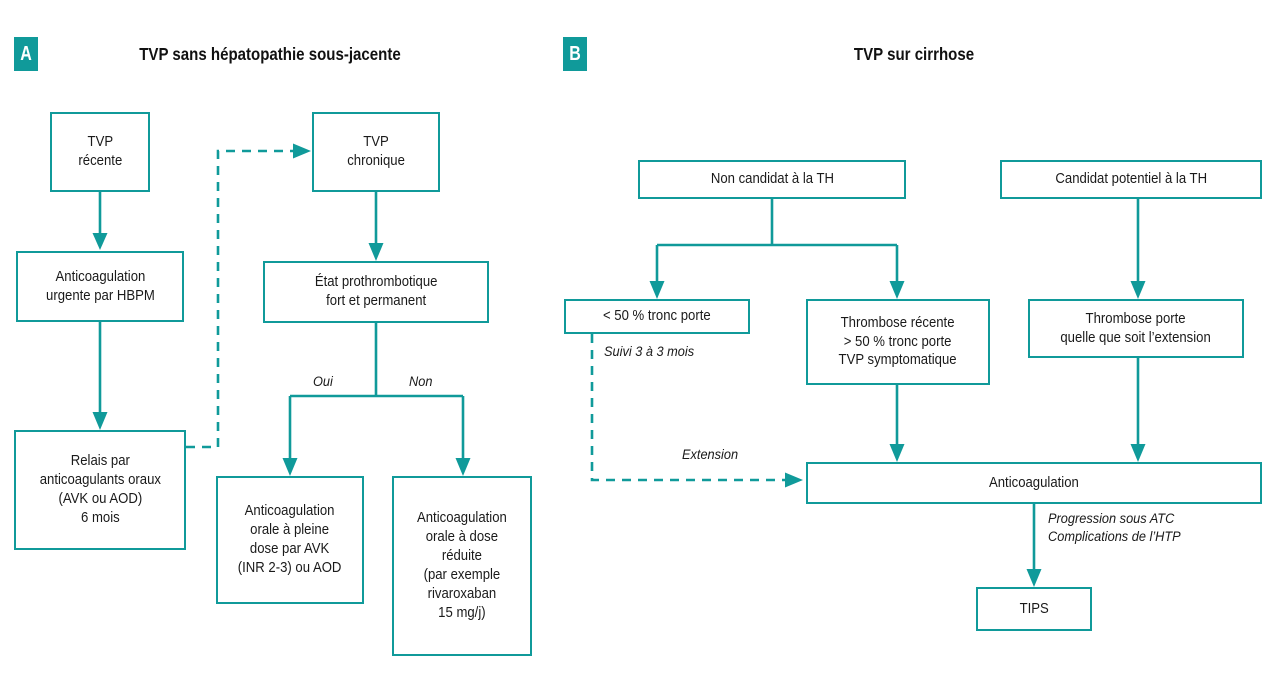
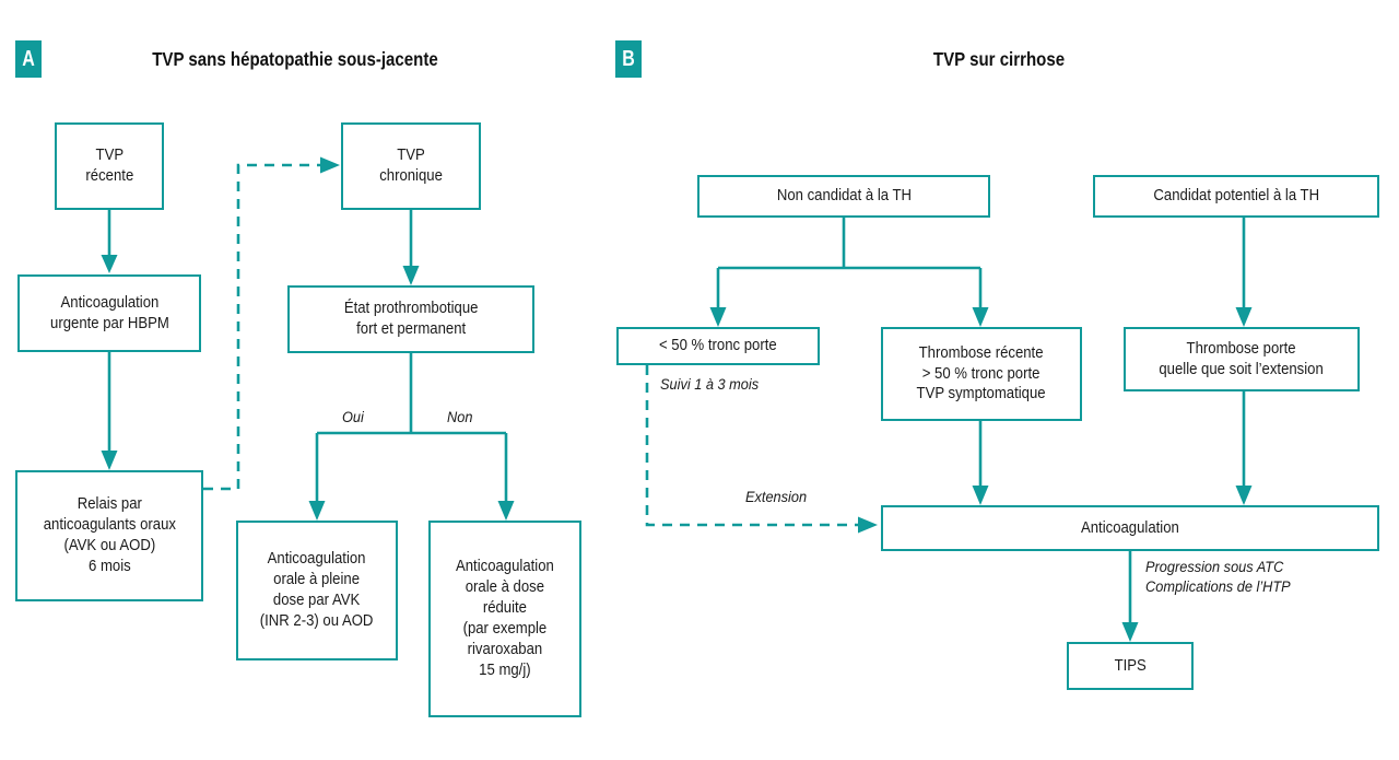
  A
  TVP sans hépatopathie sous-jacente
  TVP
  récente
  Anticoagulation
  urgente par HBPM
  Relais par
  anticoagulants oraux
  (AVK ou AOD)
  6 mois
  TVP
  chronique
  État prothrombotique
  fort et permanent
  Oui
  Non
  Anticoagulation
  orale à pleine
  dose par AVK
  (INR 2-3) ou AOD
  Anticoagulation
  orale à dose
  réduite
  (par exemple
  rivaroxaban
  15 mg/j)
  B
  TVP sur cirrhose
  Non candidat à la TH
  Candidat potentiel à la TH
  < 50 % tronc porte
- Suivi 3 à 3 mois
+ Suivi 1 à 3 mois
  Thrombose récente
  > 50 % tronc porte
  TVP symptomatique
  Thrombose porte
  quelle que soit l’extension
  Extension
  Anticoagulation
  Progression sous ATC
  Complications de l’HTP
  TIPS
